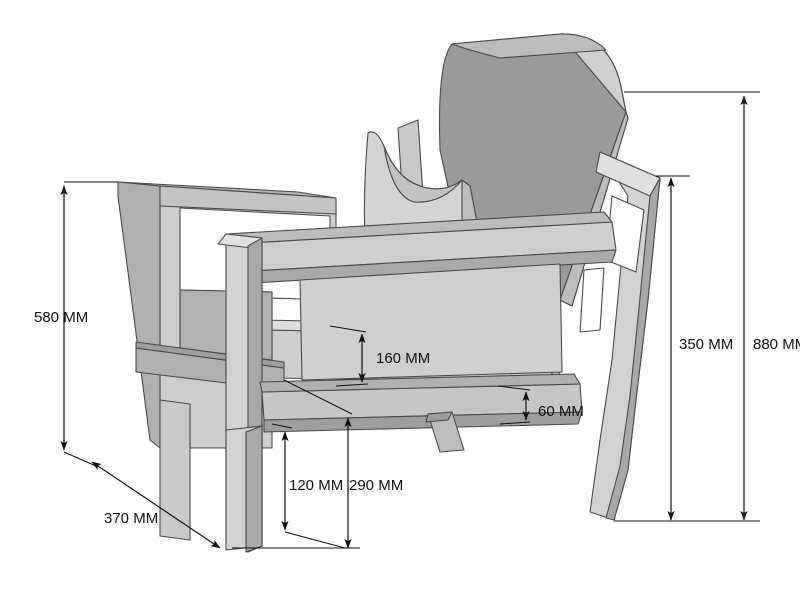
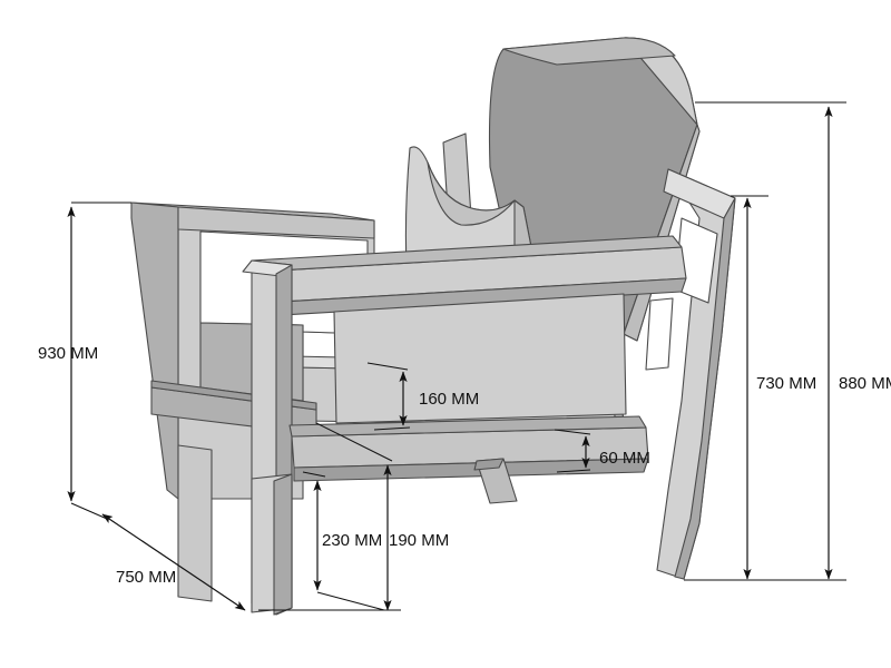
- 580 MM
+ 930 MM
  160 MM
  60 MM
- 120 MM
+ 230 MM
- 290 MM
+ 190 MM
- 350 MM
+ 730 MM
  880 M
- 370 MM
+ 750 MM
